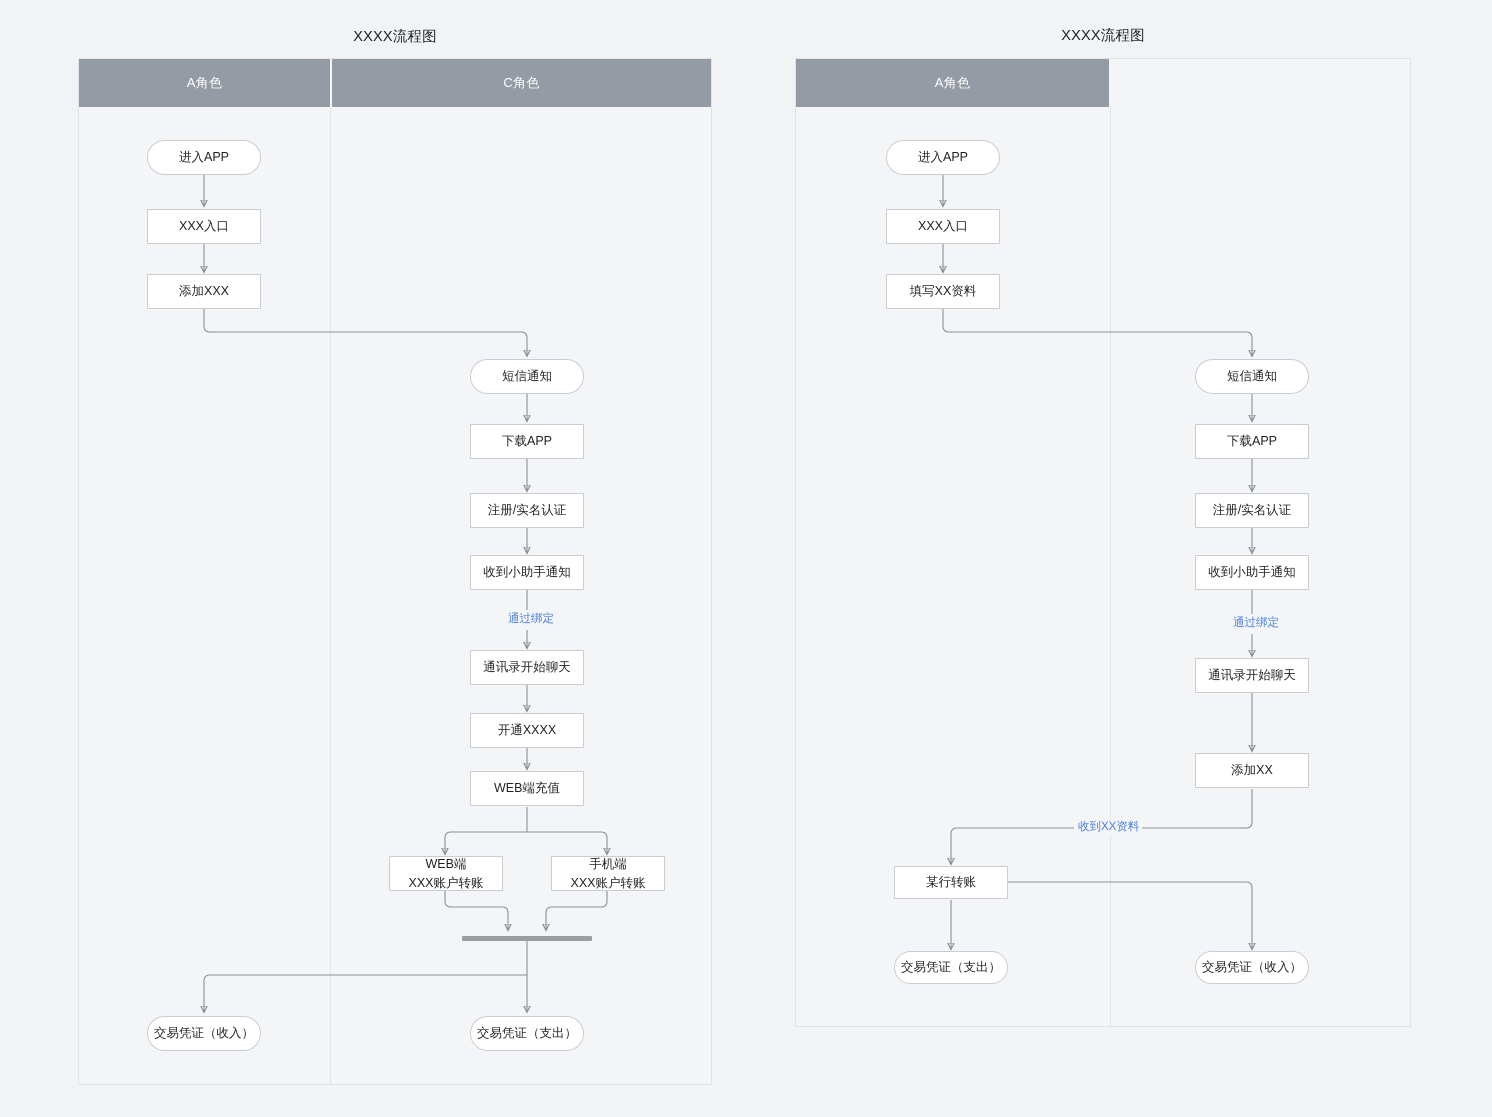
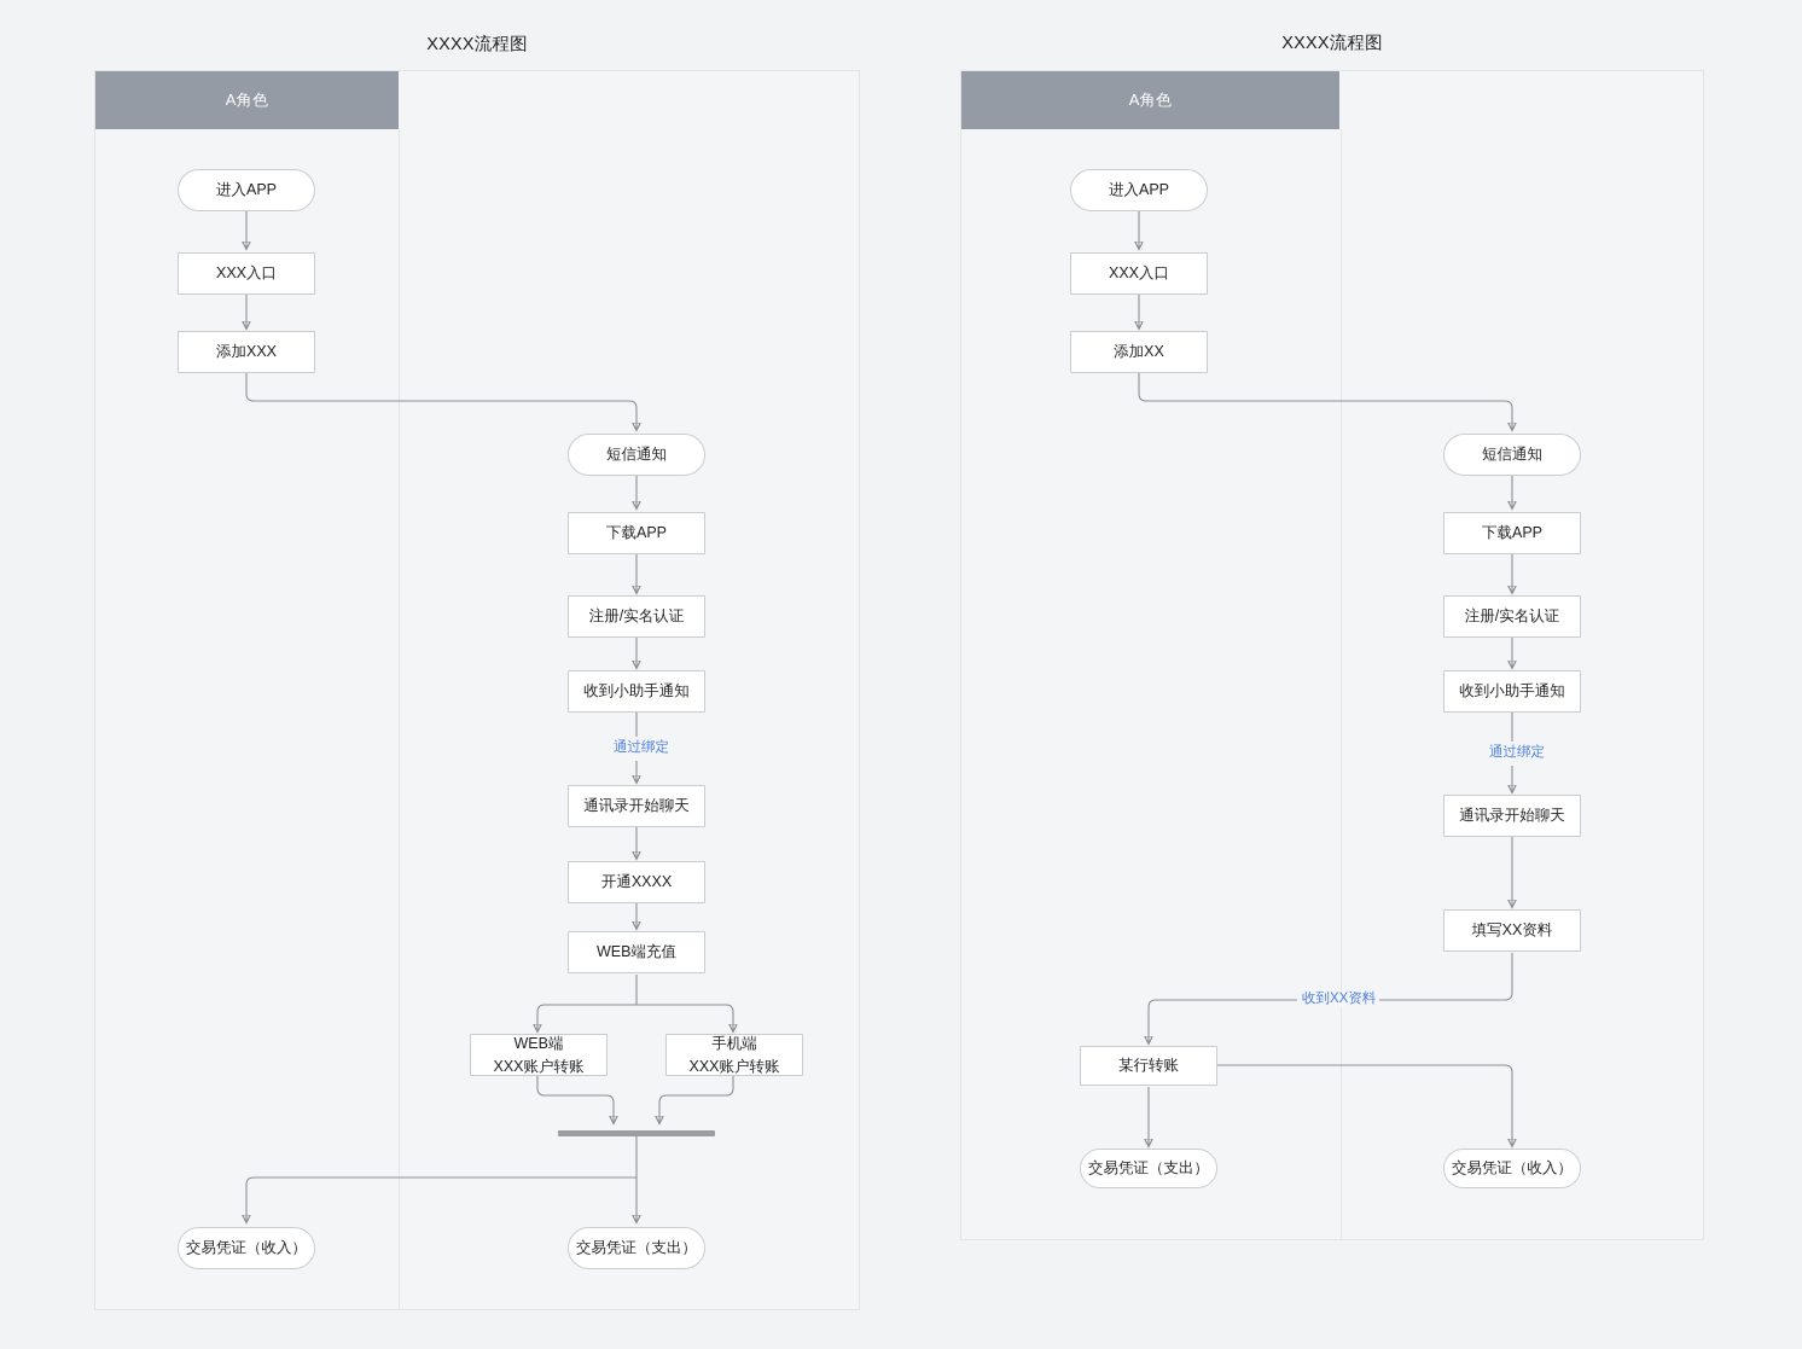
  XXXX流程图
  A角色
- C角色
  进入APP
  XXX入口
  添加XXX
  短信通知
  下载APP
  注册/实名认证
  收到小助手通知
  通讯录开始聊天
  开通XXXX
  WEB端充值
  WEB端
  XXX账户转账
  手机端
  XXX账户转账
  交易凭证（收入）
  交易凭证（支出）
  通过绑定
  XXXX流程图
  A角色
  进入APP
  XXX入口
- 填写XX资料
+ 添加XX
  短信通知
  下载APP
  注册/实名认证
  收到小助手通知
  通讯录开始聊天
- 添加XX
+ 填写XX资料
  某行转账
  交易凭证（支出）
  交易凭证（收入）
  通过绑定
  收到XX资料
